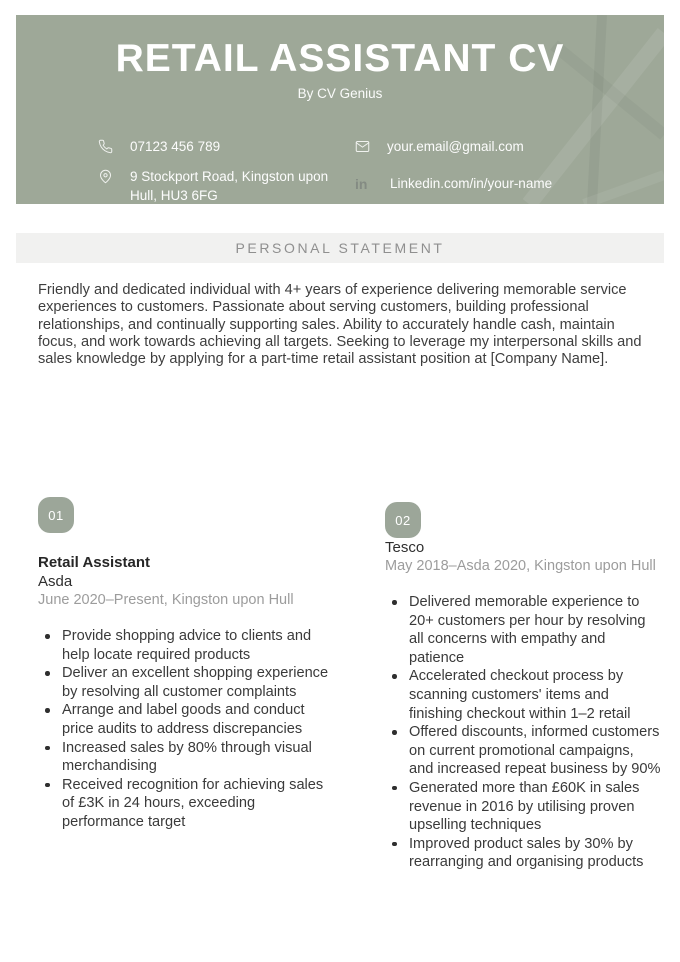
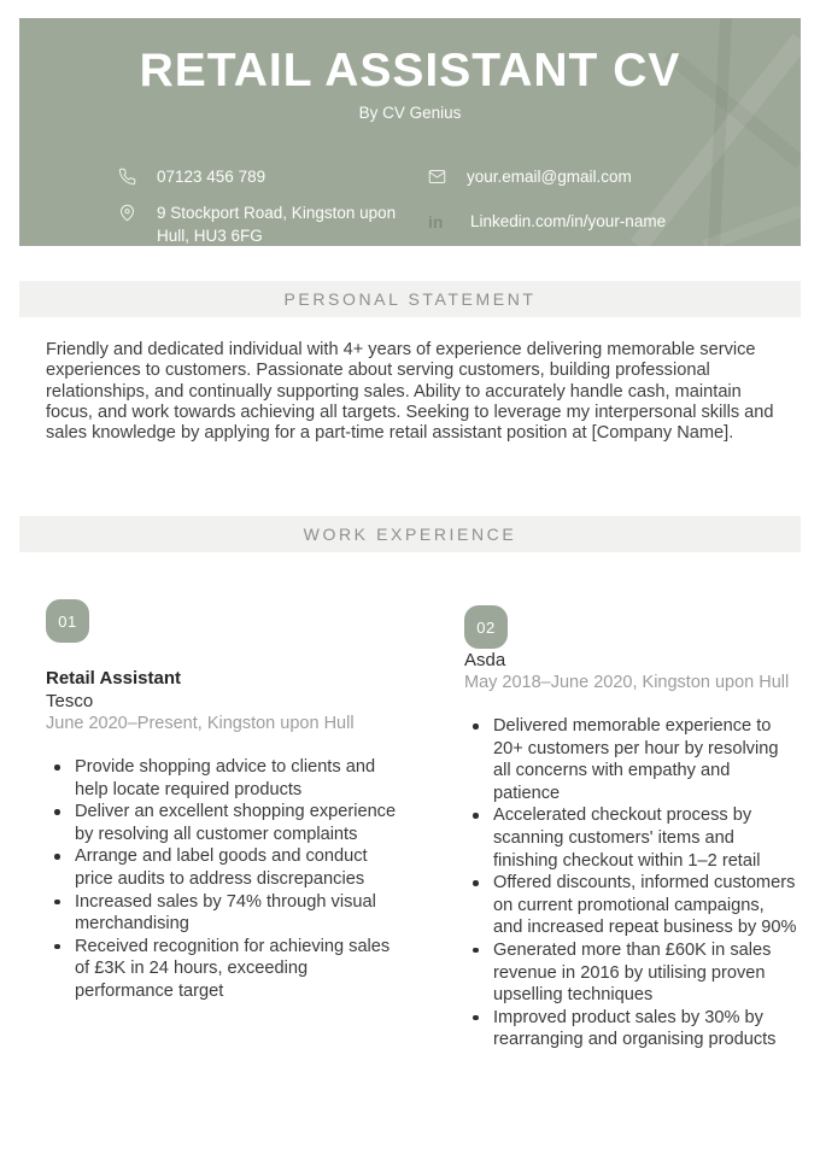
  RETAIL ASSISTANT CV
  By CV Genius
  07123 456 789
  your.email@gmail.com
  9 Stockport Road, Kingston upon Hull, HU3 6FG
  in
  Linkedin.com/in/your-name
  PERSONAL STATEMENT
  Friendly and dedicated individual with 4+ years of experience delivering memorable service experiences to customers. Passionate about serving customers, building professional relationships, and continually supporting sales. Ability to accurately handle cash, maintain focus, and work towards achieving all targets. Seeking to leverage my interpersonal skills and sales knowledge by applying for a part-time retail assistant position at [Company Name].
+ WORK EXPERIENCE
  01
  Retail Assistant
- Asda
+ Tesco
  June 2020–Present, Kingston upon Hull
  Provide shopping advice to clients and help locate required products
  Deliver an excellent shopping experience by resolving all customer complaints
  Arrange and label goods and conduct price audits to address discrepancies
- Increased sales by 80% through visual merchandising
+ Increased sales by 74% through visual merchandising
  Received recognition for achieving sales of £3K in 24 hours, exceeding performance target
  02
- Tesco
+ Asda
- May 2018–Asda 2020, Kingston upon Hull
+ May 2018–June 2020, Kingston upon Hull
  Delivered memorable experience to 20+ customers per hour by resolving all concerns with empathy and patience
  Accelerated checkout process by scanning customers' items and finishing checkout within 1–2 retail
  Offered discounts, informed customers on current promotional campaigns, and increased repeat business by 90%
  Generated more than £60K in sales revenue in 2016 by utilising proven upselling techniques
  Improved product sales by 30% by rearranging and organising products
